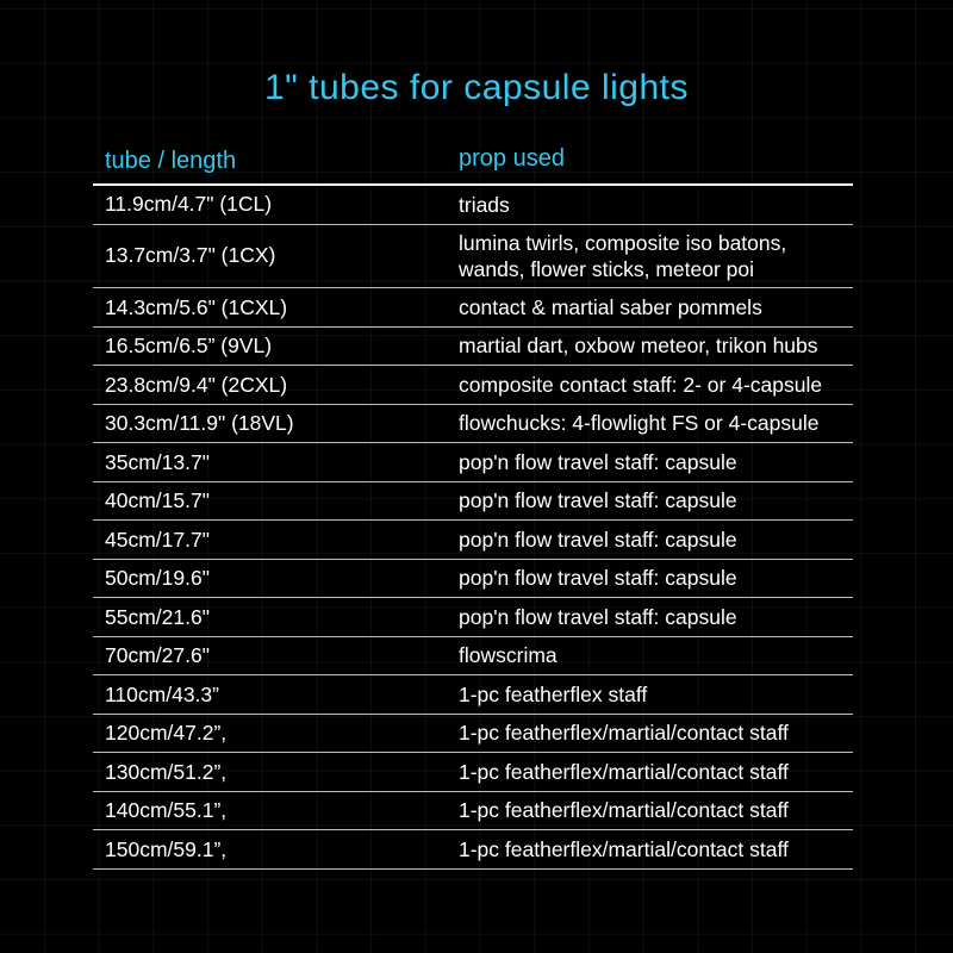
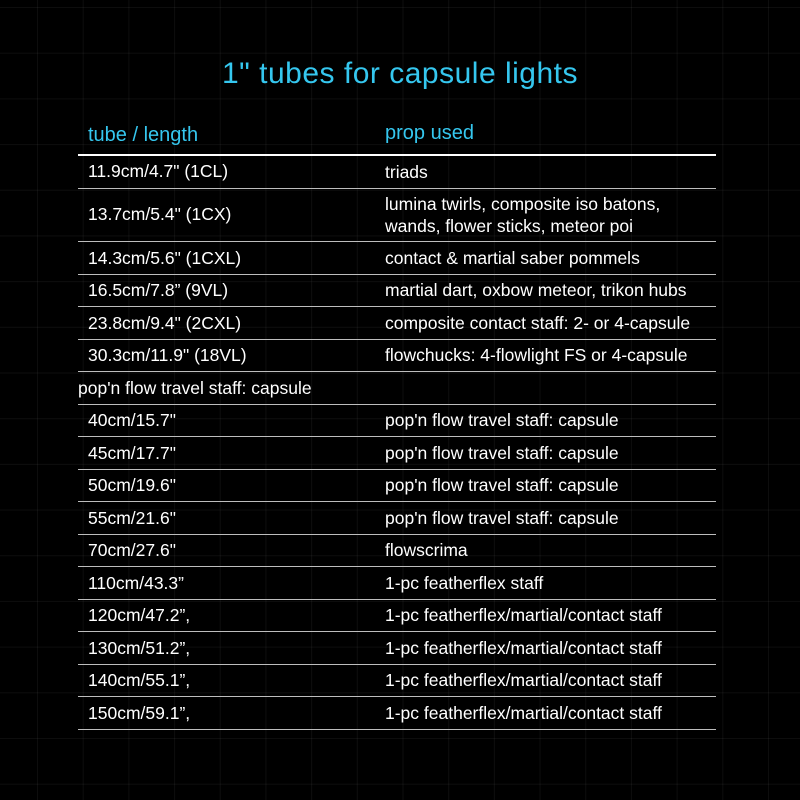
  1" tubes for capsule lights
  tube / length
  prop used
  11.9cm/4.7" (1CL)
  triads
- 13.7cm/3.7" (1CX)
+ 13.7cm/5.4" (1CX)
  lumina twirls, composite iso batons, wands, flower sticks, meteor poi
  14.3cm/5.6" (1CXL)
  contact & martial saber pommels
- 16.5cm/6.5” (9VL)
+ 16.5cm/7.8” (9VL)
  martial dart, oxbow meteor, trikon hubs
  23.8cm/9.4" (2CXL)
  composite contact staff: 2- or 4-capsule
  30.3cm/11.9" (18VL)
  flowchucks: 4-flowlight FS or 4-capsule
- 35cm/13.7"
  pop'n flow travel staff: capsule
  40cm/15.7"
  pop'n flow travel staff: capsule
  45cm/17.7"
  pop'n flow travel staff: capsule
  50cm/19.6"
  pop'n flow travel staff: capsule
  55cm/21.6"
  pop'n flow travel staff: capsule
  70cm/27.6"
  flowscrima
  110cm/43.3”
  1-pc featherflex staff
  120cm/47.2”,
  1-pc featherflex/martial/contact staff
  130cm/51.2”,
  1-pc featherflex/martial/contact staff
  140cm/55.1”,
  1-pc featherflex/martial/contact staff
  150cm/59.1”,
  1-pc featherflex/martial/contact staff
